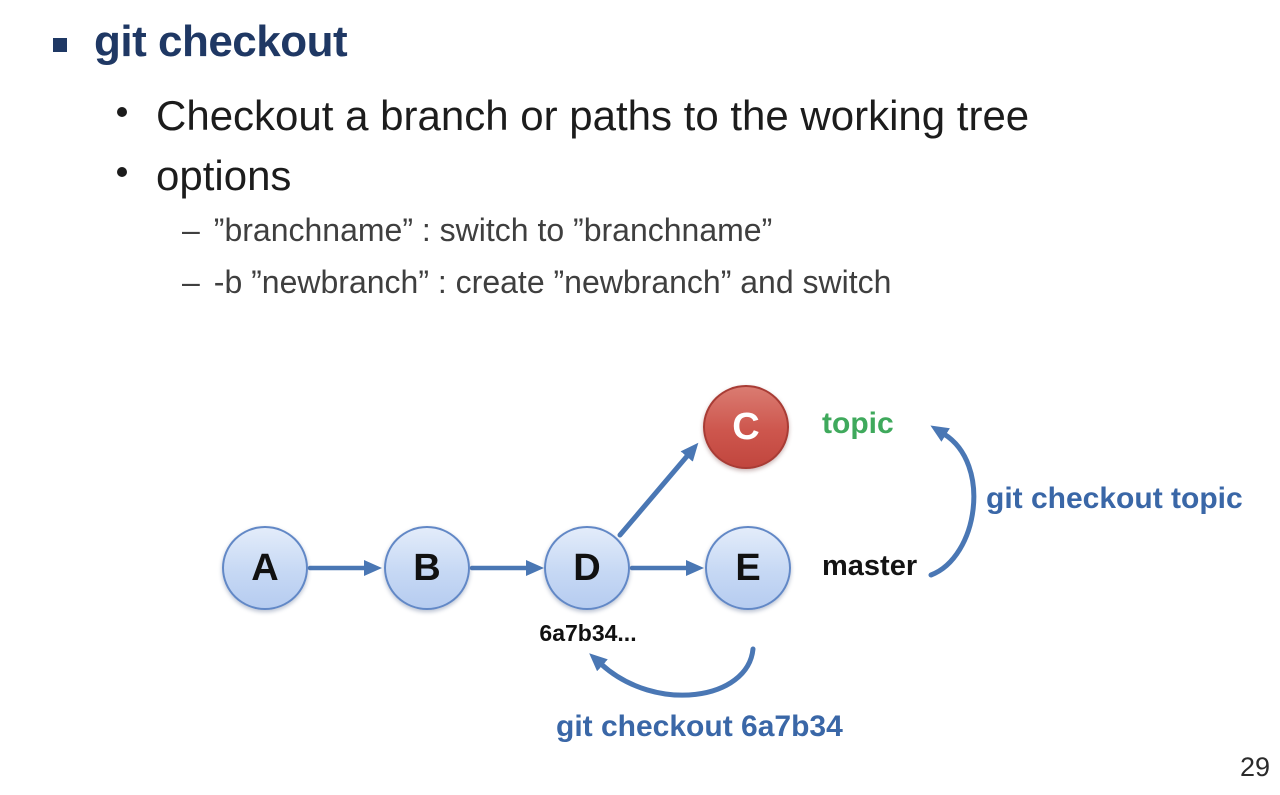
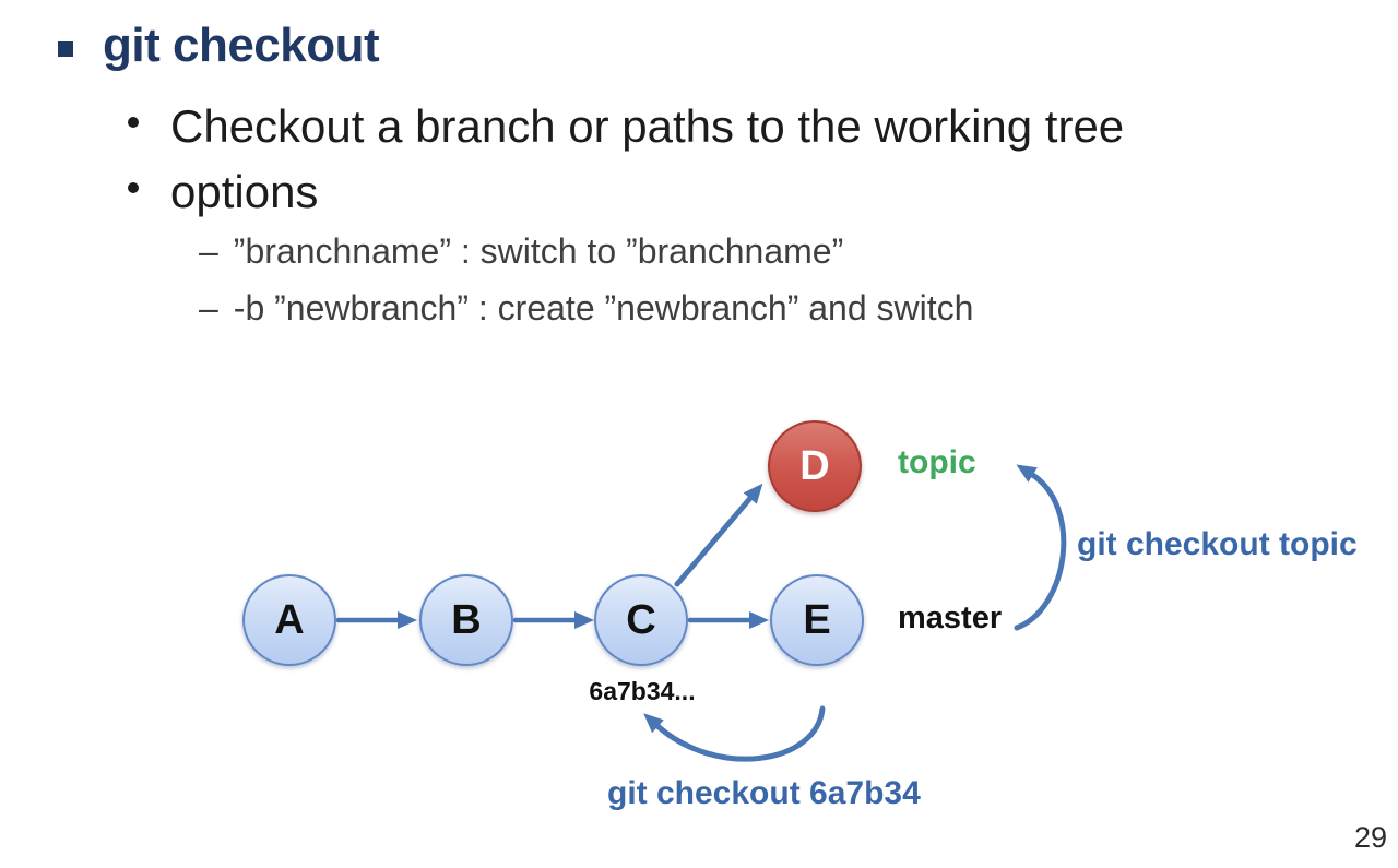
  git checkout
  Checkout a branch or paths to the working tree
  options
  –
  ”branchname” : switch to ”branchname”
  –
  -b ”newbranch” : create ”newbranch” and switch
  A
  B
- D
+ C
  E
- C
+ D
  6a7b34...
  topic
  master
  git checkout topic
  git checkout 6a7b34
  29
